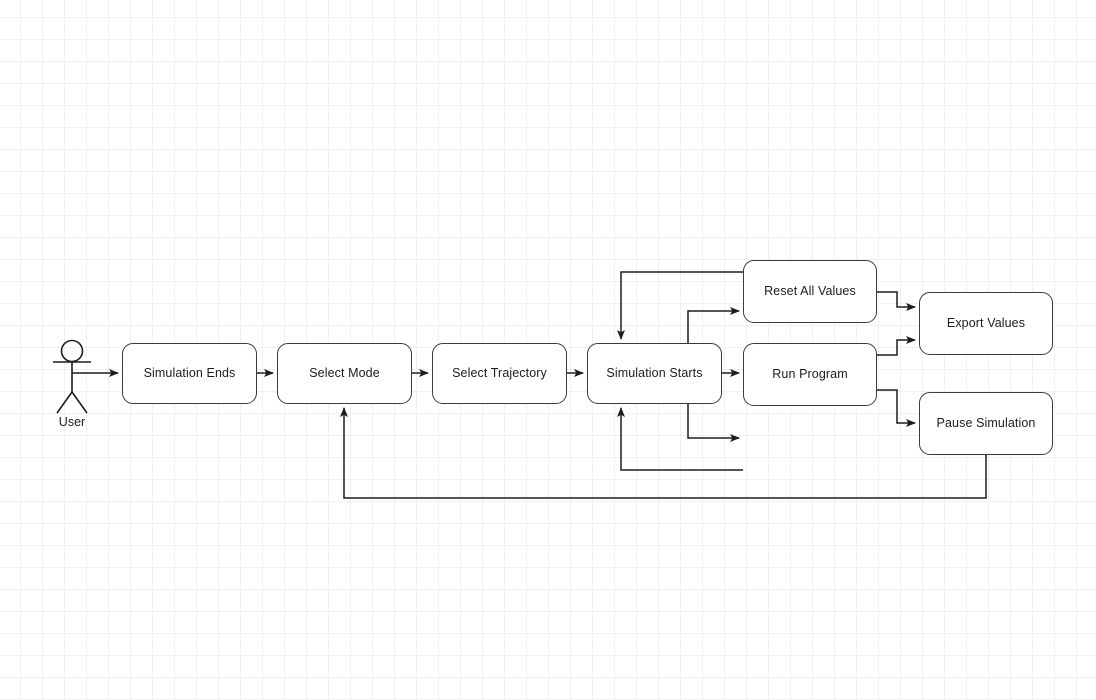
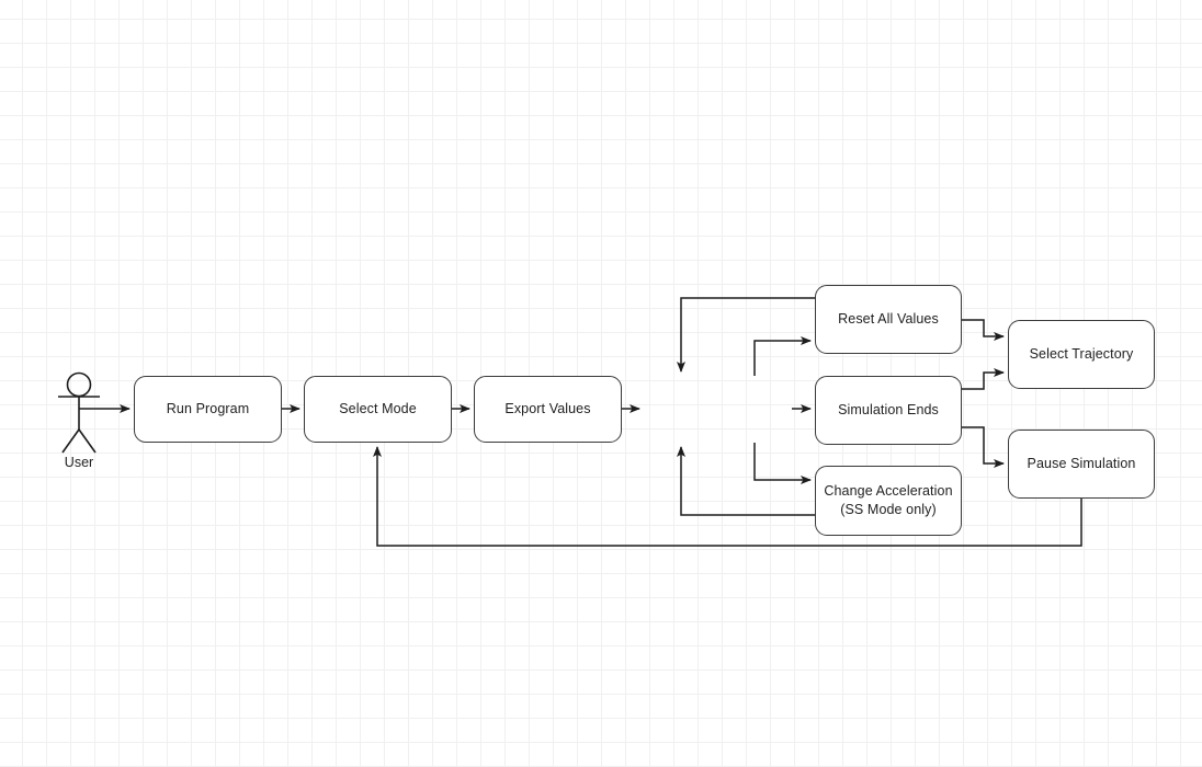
  User
- Simulation Ends
+ Run Program
  Select Mode
- Select Trajectory
+ Export Values
- Simulation Starts
  Reset All Values
- Run Program
+ Simulation Ends
+ Change Acceleration
+ (SS Mode only)
- Export Values
+ Select Trajectory
  Pause Simulation
